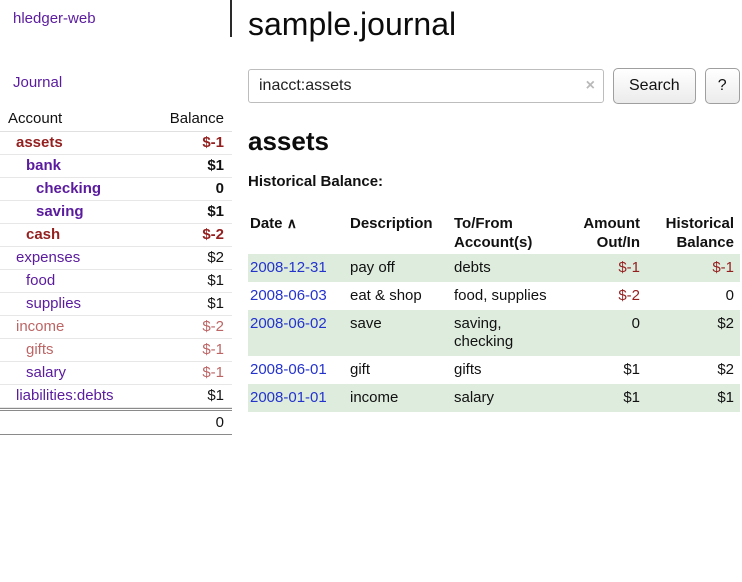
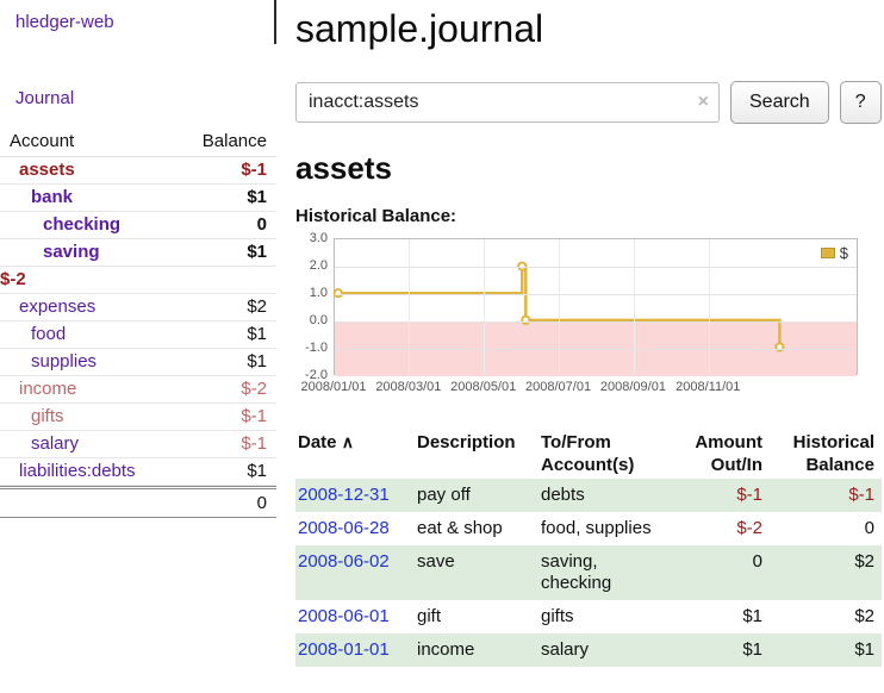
  hledger-web
  Journal
  Account
  Balance
  assets
  $-1
  bank
  $1
  checking
  0
  saving
  $1
- cash
  $-2
  expenses
  $2
  food
  $1
  supplies
  $1
  income
  $-2
  gifts
  $-1
  salary
  $-1
  liabilities:debts
  $1
  0
  sample.journal
  inacct:assets
  ×
  Search
  ?
  assets
  Historical Balance:
+ 3.0
+ 2.0
+ 1.0
+ 0.0
+ -1.0
+ -2.0
+ $
+ 2008/01/01
+ 2008/03/01
+ 2008/05/01
+ 2008/07/01
+ 2008/09/01
+ 2008/11/01
  Date ∧	Description	To/From Account(s)	Amount Out/In	Historical Balance
  2008-12-31	pay off	debts	$-1	$-1
- 2008-06-03	eat & shop	food, supplies	$-2	0
+ 2008-06-28	eat & shop	food, supplies	$-2	0
  2008-06-02	save	saving, checking	0	$2
  2008-06-01	gift	gifts	$1	$2
  2008-01-01	income	salary	$1	$1
